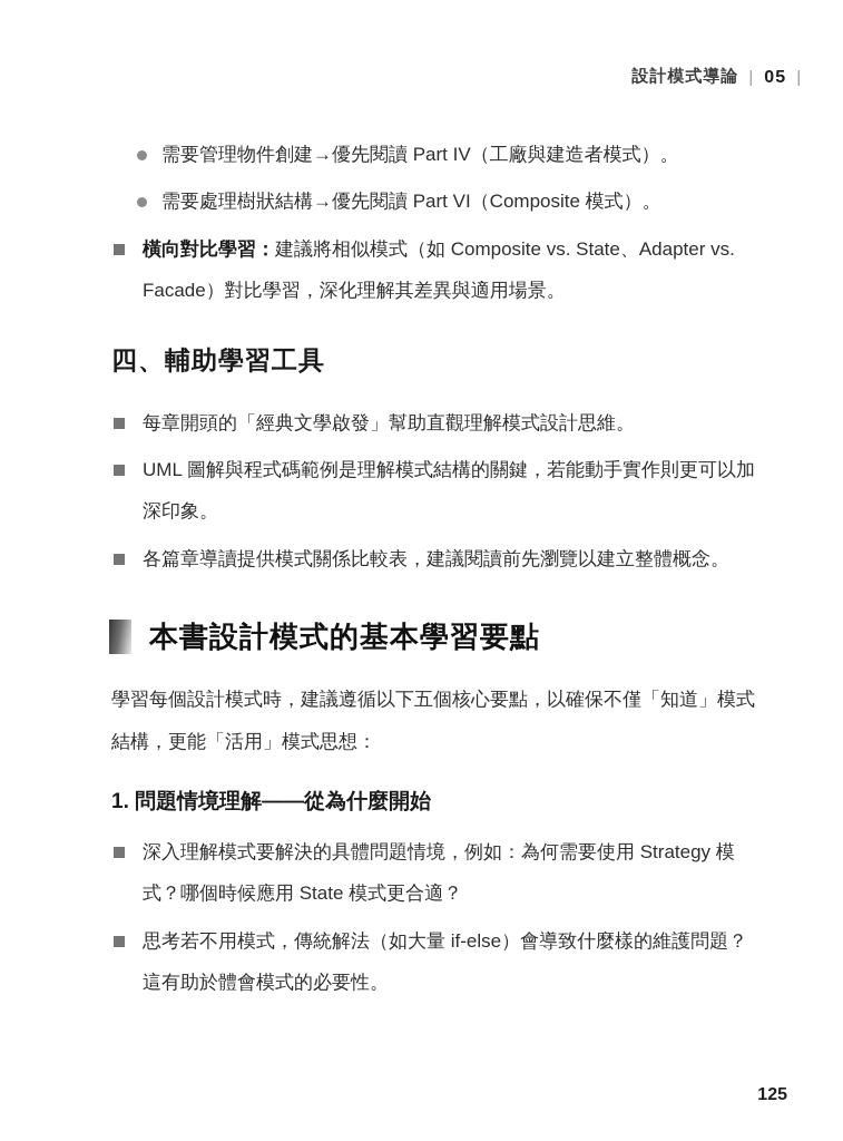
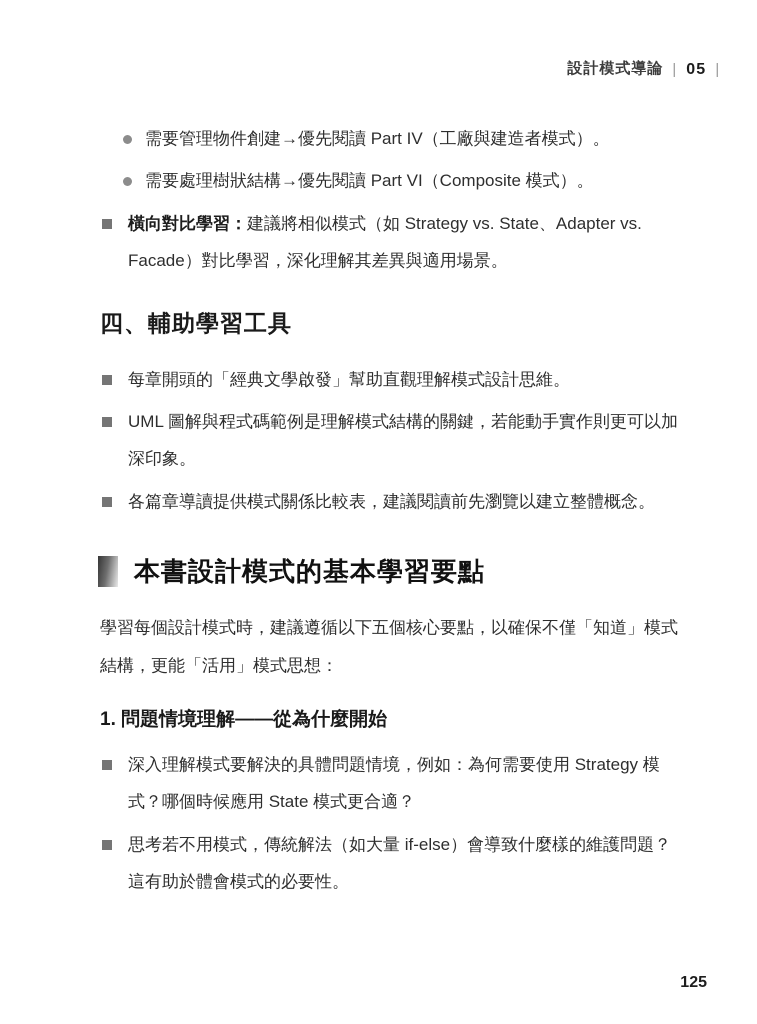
  設計模式導論
  |
  05
  |
  需要管理物件創建→優先閱讀 Part IV（工廠與建造者模式）。
  需要處理樹狀結構→優先閱讀 Part VI（Composite 模式）。
- 橫向對比學習：建議將相似模式（如 Composite vs. State、Adapter vs. Facade）對比學習，深化理解其差異與適用場景。
+ 橫向對比學習：建議將相似模式（如 Strategy vs. State、Adapter vs. Facade）對比學習，深化理解其差異與適用場景。
  四、輔助學習工具
  每章開頭的「經典文學啟發」幫助直觀理解模式設計思維。
  UML 圖解與程式碼範例是理解模式結構的關鍵，若能動手實作則更可以加深印象。
  各篇章導讀提供模式關係比較表，建議閱讀前先瀏覽以建立整體概念。
  本書設計模式的基本學習要點
  學習每個設計模式時，建議遵循以下五個核心要點，以確保不僅「知道」模式結構，更能「活用」模式思想：
  1. 問題情境理解——從為什麼開始
  深入理解模式要解決的具體問題情境，例如：為何需要使用 Strategy 模式？哪個時候應用 State 模式更合適？
  思考若不用模式，傳統解法（如大量 if-else）會導致什麼樣的維護問題？這有助於體會模式的必要性。
  125
